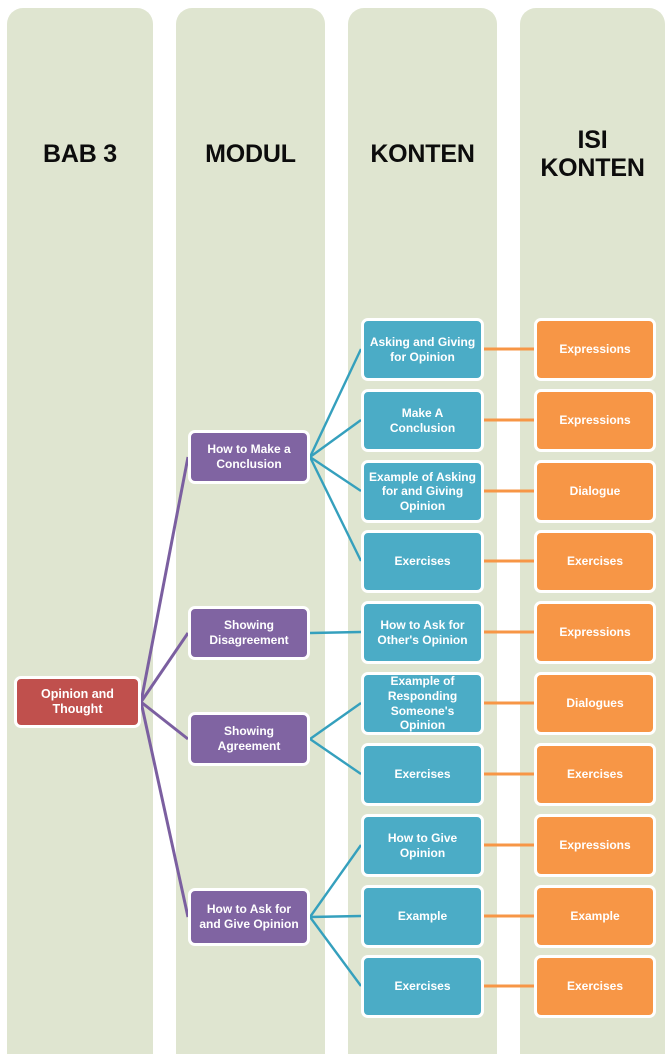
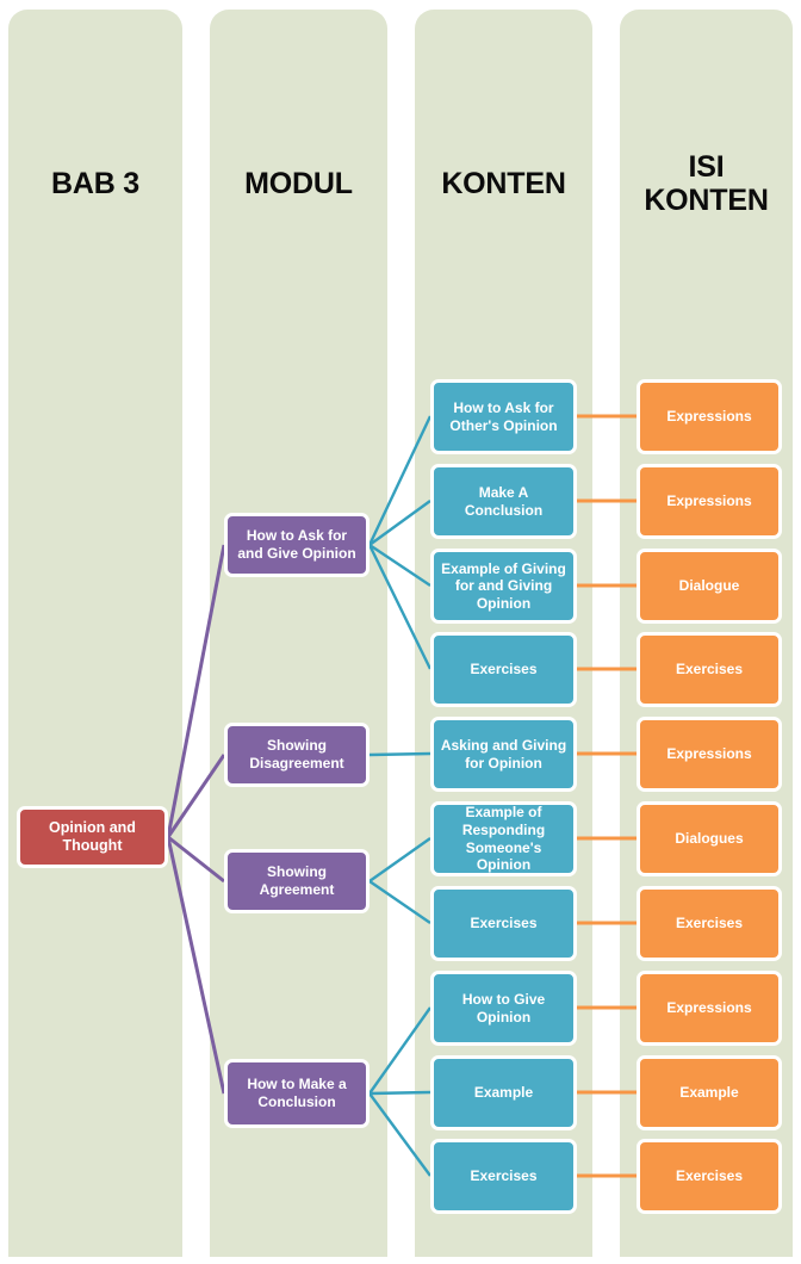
  BAB 3
  MODUL
  KONTEN
  ISI
  KONTEN
  Opinion and Thought
- How to Make a Conclusion
+ How to Ask for and Give Opinion
  Showing Disagreement
  Showing Agreement
- How to Ask for and Give Opinion
+ How to Make a Conclusion
- Asking and Giving for Opinion
+ How to Ask for Other's Opinion
  Make A Conclusion
- Example of Asking for and Giving Opinion
+ Example of Giving for and Giving Opinion
  Exercises
- How to Ask for Other's Opinion
+ Asking and Giving for Opinion
  Example of Responding Someone's Opinion
  Exercises
  How to Give Opinion
  Example
  Exercises
  Expressions
  Expressions
  Dialogue
  Exercises
  Expressions
  Dialogues
  Exercises
  Expressions
  Example
  Exercises
